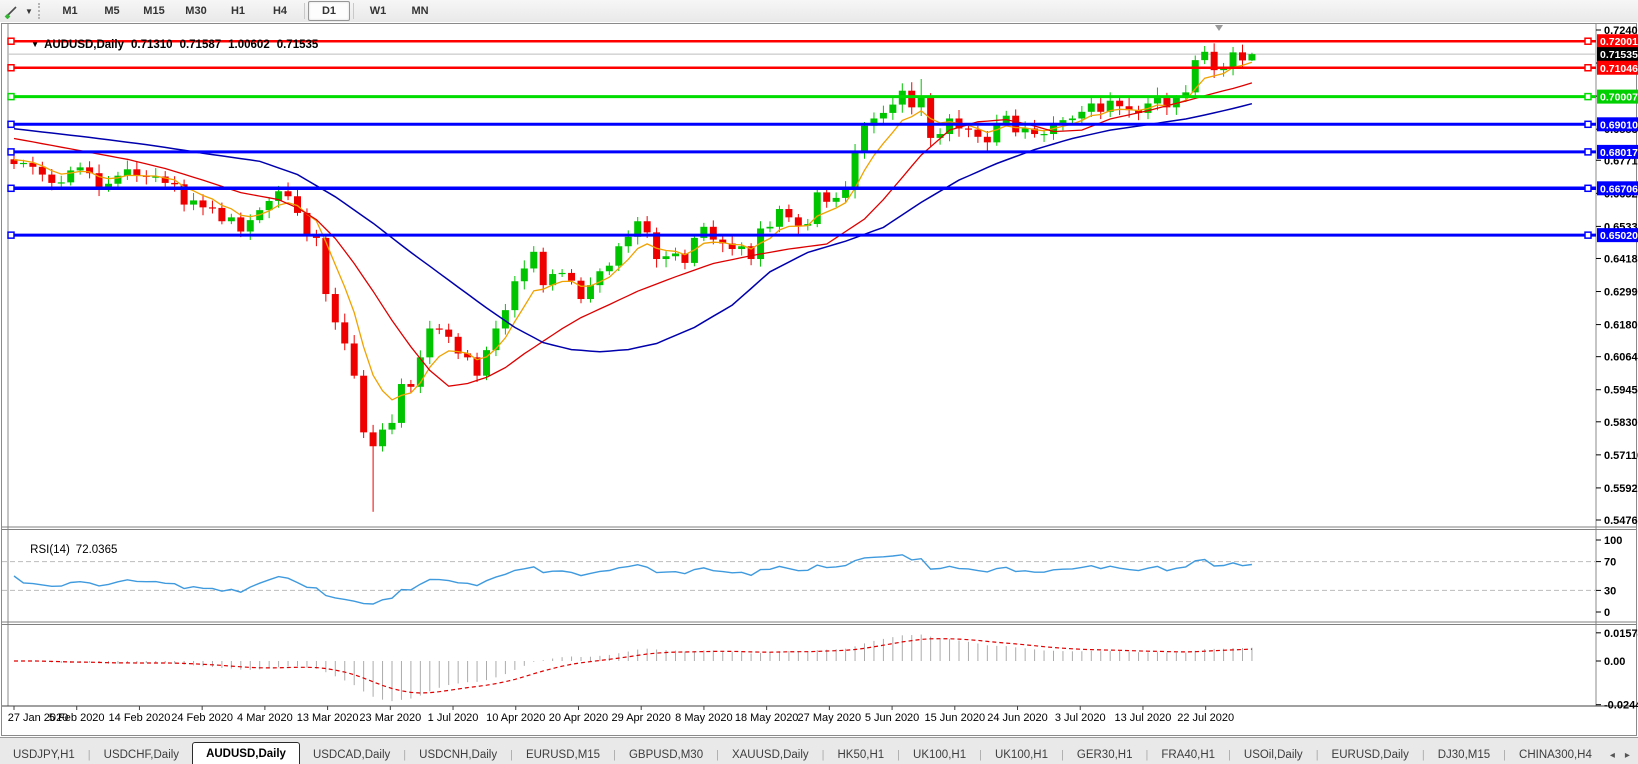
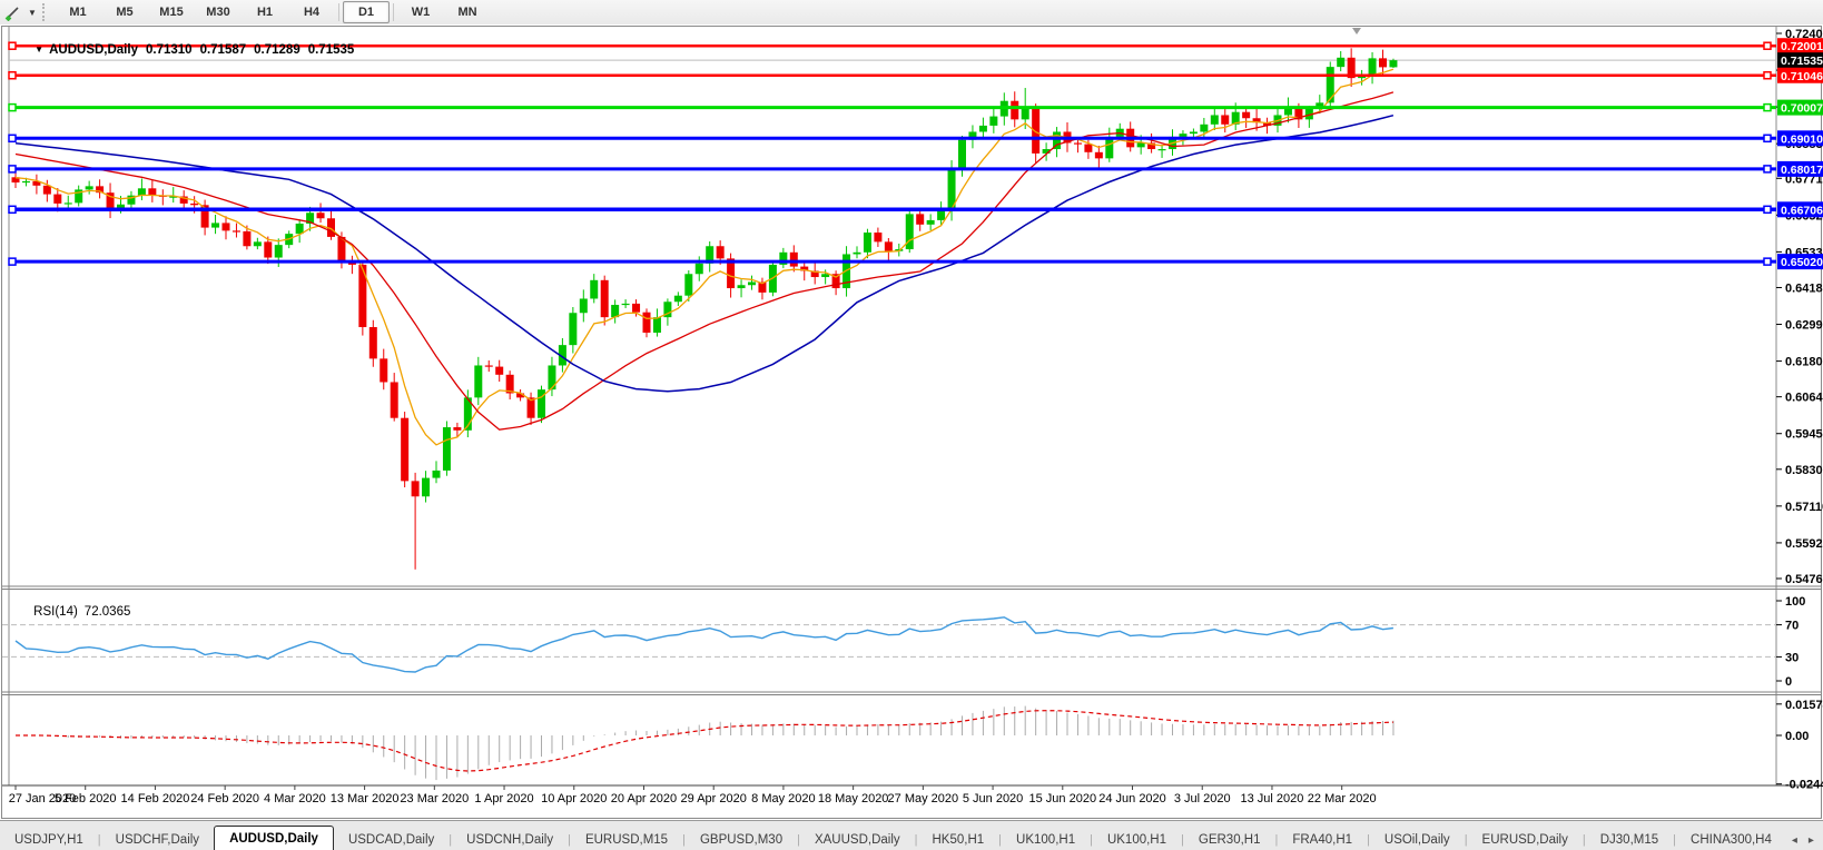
  ▼
  M1
  M5
  M15
  M30
  H1
  H4
  D1
  W1
  MN
  0.7240
  0.6771
  0.6533
  0.6418
  0.6299
  0.6180
  0.6064
  0.5945
  0.5830
  0.5711
  0.5592
  0.5476
  100
  70
  30
  0
  0.0157
  0.00
  0.72001
  0.71535
  0.71046
  0.70007
  0.69010
  0.68017
  0.66706
  0.65020
  27 Jan 2020
  5 Feb 2020
  14 Feb 2020
  24 Feb 2020
  4 Mar 2020
  13 Mar 2020
  23 Mar 2020
- 1 Jul 2020
+ 1 Apr 2020
  10 Apr 2020
  20 Apr 2020
  29 Apr 2020
  8 May 2020
  18 May 2020
  27 May 2020
  5 Jun 2020
  15 Jun 2020
  24 Jun 2020
  3 Jul 2020
  13 Jul 2020
- 22 Jul 2020
+ 22 Mar 2020
- ▼ AUDUSD,Daily 0.71310 0.71587 1.00602 0.71535
+ ▼ AUDUSD,Daily 0.71310 0.71587 0.71289 0.71535
  RSI(14) 72.0365
  USDJPY,H1
  |
  USDCHF,Daily
  AUDUSD,Daily
  USDCAD,Daily
  |
  USDCNH,Daily
  |
  EURUSD,M15
  |
  GBPUSD,M30
  |
  XAUUSD,Daily
  |
  HK50,H1
  |
  UK100,H1
  |
  UK100,H1
  |
  GER30,H1
  |
  FRA40,H1
  |
  USOil,Daily
  |
  EURUSD,Daily
  |
  DJ30,M15
  |
  CHINA300,H4
  ◂
  ▸
